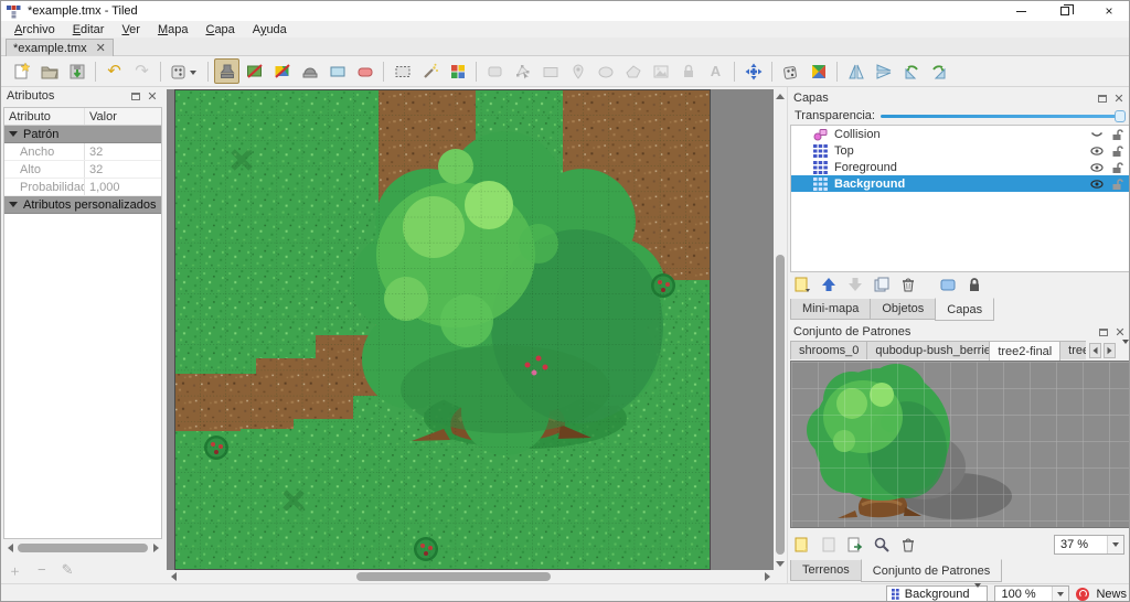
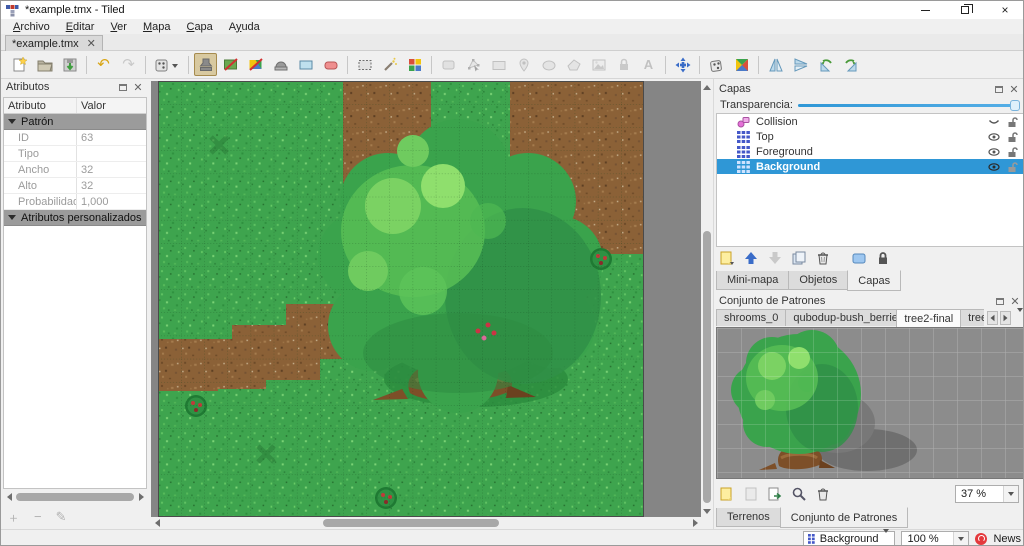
  *example.tmx - Tiled
  ×
  Archivo
  Editar
  Ver
  Mapa
  Capa
  Ayuda
  *example.tmx
  ✕
  ↶
  ↷
  A
  Atributos
  ✕
  Atributo
  Valor
  Patrón
+ ID
+ 63
+ Tipo
  Ancho
  32
  Alto
  32
  Probabilida
  1,000
  Atributos personalizados
  ＋
  −
  ✎
  Capas
  ✕
  Transparencia:
  Collision
  Top
  Foreground
  Background
  Mini-mapa
  Objetos
  Capas
  Conjunto de Patrones
  ✕
  shrooms_0
  qubodup-bush_berrie
  tree2-final
  37 %
  Terrenos
  Conjunto de Patrones
  Background
  100 %
  News
